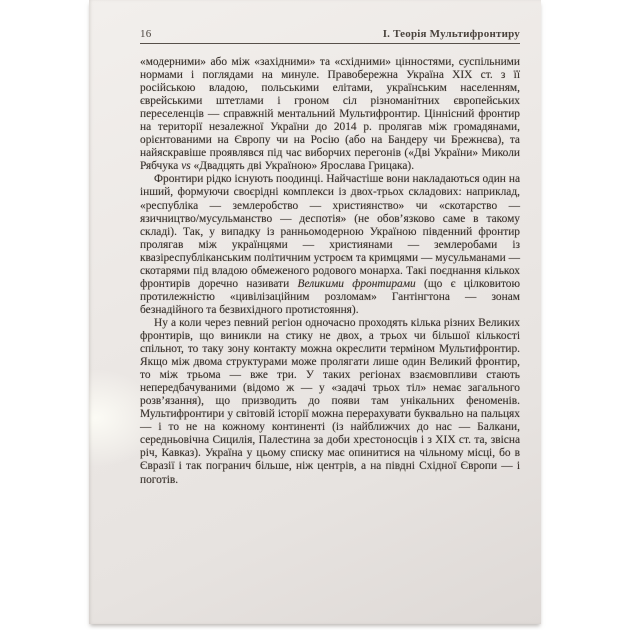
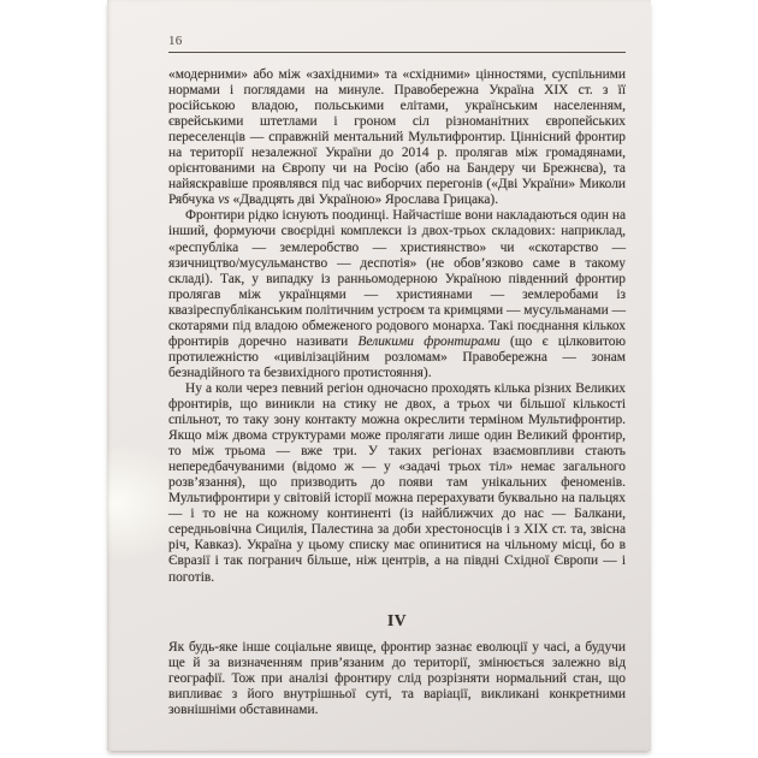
  16
- І. Теорія Мультифронтиру
  «модерними» або між «західними» та «східними» цінностями, суспільними нормами і поглядами на минуле. Правобережна Україна XIX ст. з її російською владою, польськими елітами, українським населенням, єврейськими штетлами і гроном сіл різноманітних європейських переселенців — справжній ментальний Мультифронтир. Ціннісний фронтир на території незалежної України до 2014 р. пролягав між громадянами, орієнтованими на Європу чи на Росію (або на Бандеру чи Брежнєва), та найяскравіше проявлявся під час виборчих перегонів («Дві України» Миколи Рябчука vs «Двадцять дві Україною» Ярослава Грицака).
- Фронтири рідко існують поодинці. Найчастіше вони накладаються один на інший, формуючи своєрідні комплекси із двох-трьох складових: наприклад, «республіка — землеробство — християнство» чи «скотарство — язичництво/мусульманство — деспотія» (не обов’язково саме в такому складі). Так, у випадку із ранньомодерною Україною південний фронтир пролягав між українцями — християнами — землеробами із квазіреспубліканським політичним устроєм та кримцями — мусульманами — скотарями під владою обмеженого родового монарха. Такі поєднання кількох фронтирів доречно називати Великими фронтирами (що є цілковитою протилежністю «цивілізаційним розломам» Гантінгтона — зонам безнадійного та безвихідного протистояння).
+ Фронтири рідко існують поодинці. Найчастіше вони накладаються один на інший, формуючи своєрідні комплекси із двох-трьох складових: наприклад, «республіка — землеробство — християнство» чи «скотарство — язичництво/мусульманство — деспотія» (не обов’язково саме в такому складі). Так, у випадку із ранньомодерною Україною південний фронтир пролягав між українцями — християнами — землеробами із квазіреспубліканським політичним устроєм та кримцями — мусульманами — скотарями під владою обмеженого родового монарха. Такі поєднання кількох фронтирів доречно називати Великими фронтирами (що є цілковитою протилежністю «цивілізаційним розломам» Правобережна — зонам безнадійного та безвихідного протистояння).
  Ну а коли через певний регіон одночасно проходять кілька різних Великих фронтирів, що виникли на стику не двох, а трьох чи більшої кількості спільнот, то таку зону контакту можна окреслити терміном Мультифронтир. Якщо між двома структурами може пролягати лише один Великий фронтир, то між трьома — вже три. У таких регіонах взаємовпливи стають непередбачуваними (відомо ж — у «задачі трьох тіл» немає загального розв’язання), що призводить до появи там унікальних феноменів. Мультифронтири у світовій історії можна перерахувати буквально на пальцях — і то не на кожному континенті (із найближчих до нас — Балкани, середньовічна Сицилія, Палестина за доби хрестоносців і з XIX ст. та, звісна річ, Кавказ). Україна у цьому списку має опинитися на чільному місці, бо в Євразії і так погранич більше, ніж центрів, а на півдні Східної Європи — і поготів.
+ IV
+ Як будь-яке інше соціальне явище, фронтир зазнає еволюції у часі, а будучи ще й за визначенням прив’язаним до території, змінюється залежно від географії. Тож при аналізі фронтиру слід розрізняти нормальний стан, що випливає з його внутрішньої суті, та варіації, викликані конкретними зовнішніми обставинами.
